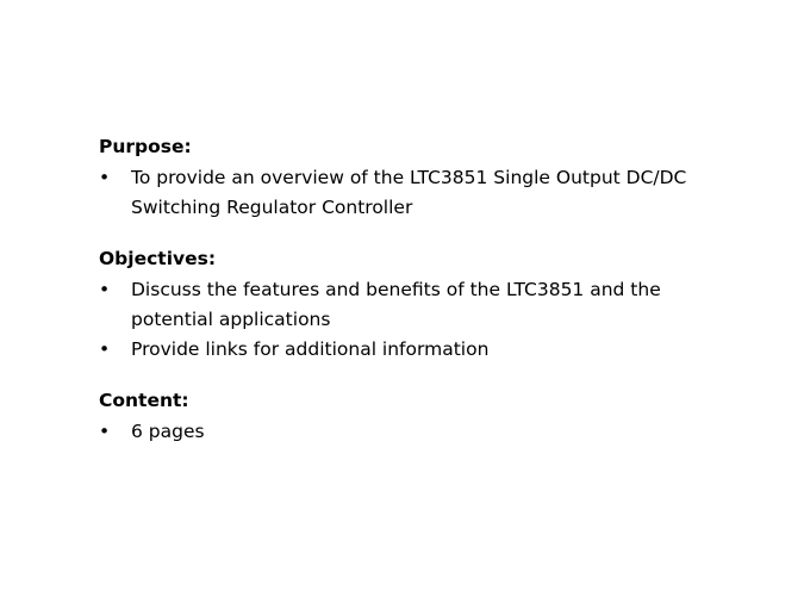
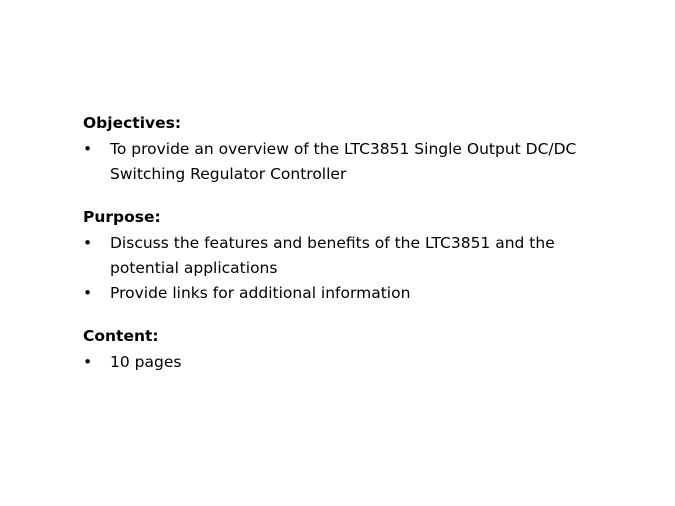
- Purpose:
+ Objectives:
  •
  To provide an overview of the LTC3851 Single Output DC/DC Switching Regulator Controller
- Objectives:
+ Purpose:
  •
  Discuss the features and benefits of the LTC3851 and the potential applications
  •
  Provide links for additional information
  Content:
  •
- 6 pages
+ 10 pages
